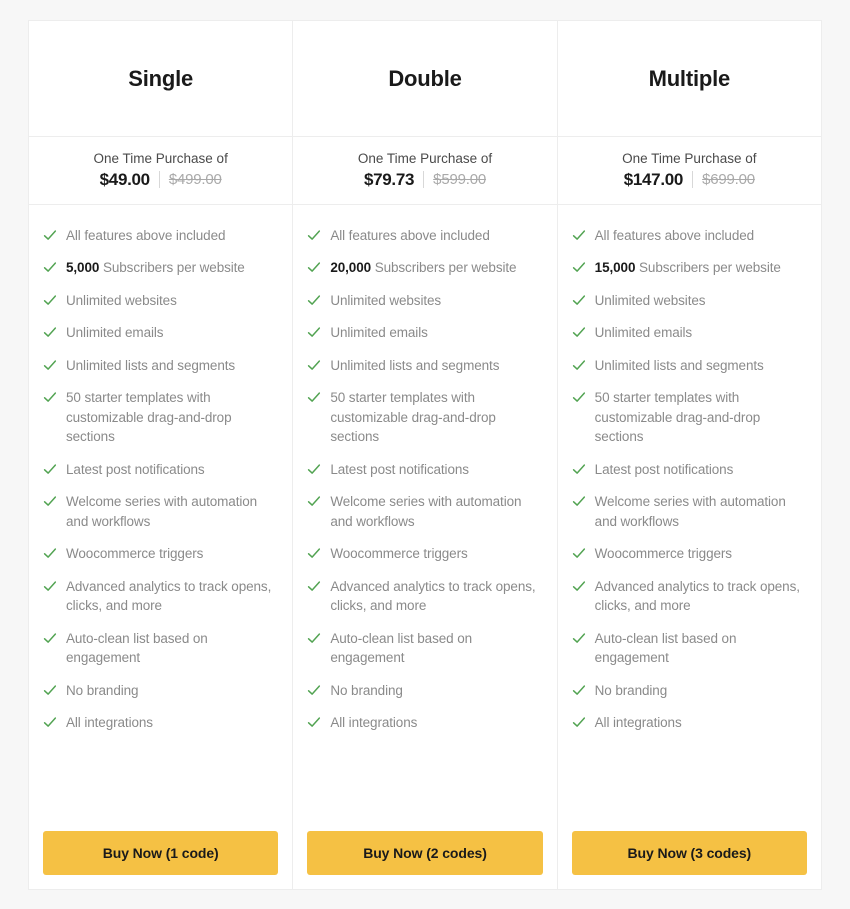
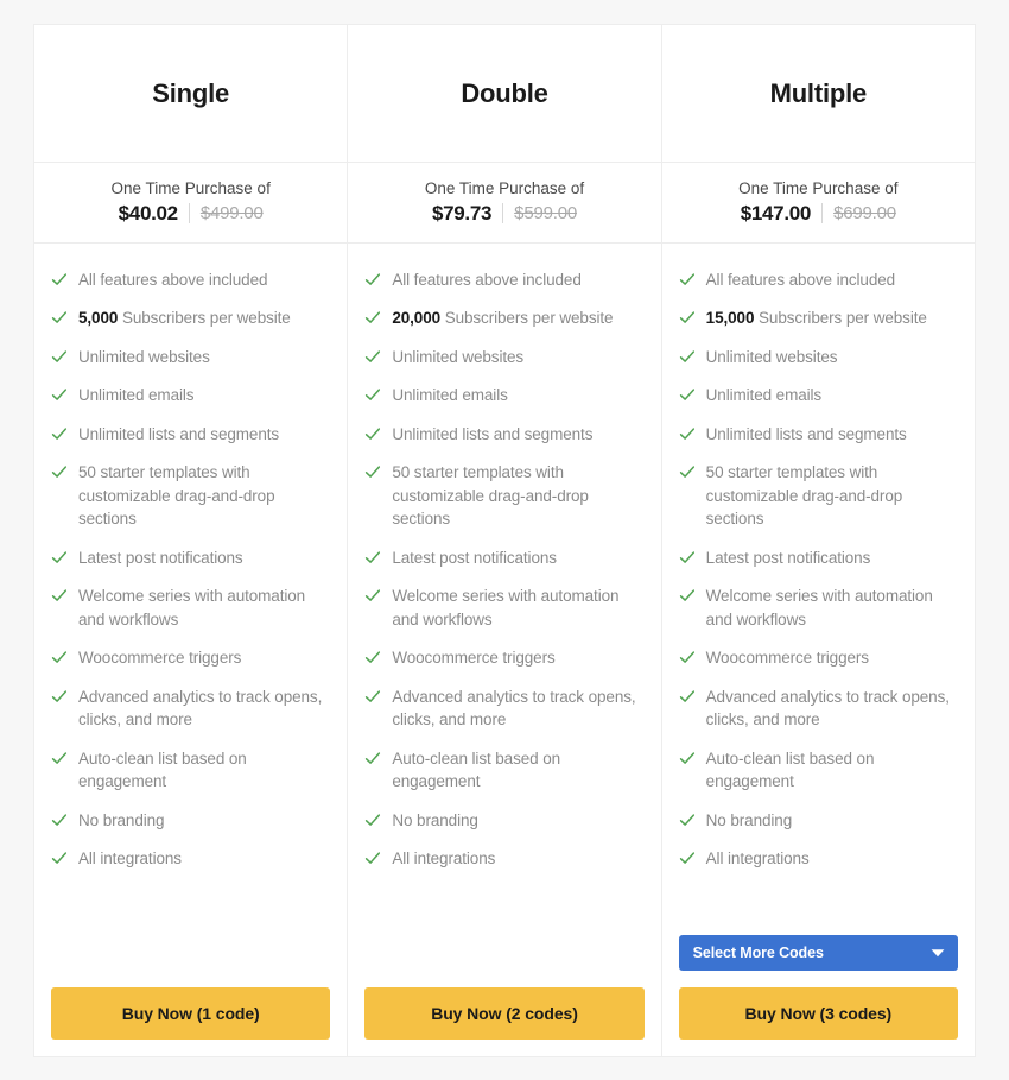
  Single
  One Time Purchase of
- $49.00
+ $40.02
  $499.00
  All features above included
  5,000 Subscribers per website
  Unlimited websites
  Unlimited emails
  Unlimited lists and segments
  50 starter templates with customizable drag-and-drop sections
  Latest post notifications
  Welcome series with automation and workflows
  Woocommerce triggers
  Advanced analytics to track opens, clicks, and more
  Auto-clean list based on engagement
  No branding
  All integrations
  Buy Now (1 code)
  Double
  One Time Purchase of
  $79.73
  $599.00
  All features above included
  20,000 Subscribers per website
  Unlimited websites
  Unlimited emails
  Unlimited lists and segments
  50 starter templates with customizable drag-and-drop sections
  Latest post notifications
  Welcome series with automation and workflows
  Woocommerce triggers
  Advanced analytics to track opens, clicks, and more
  Auto-clean list based on engagement
  No branding
  All integrations
  Buy Now (2 codes)
  Multiple
  One Time Purchase of
  $147.00
  $699.00
  All features above included
  15,000 Subscribers per website
  Unlimited websites
  Unlimited emails
  Unlimited lists and segments
  50 starter templates with customizable drag-and-drop sections
  Latest post notifications
  Welcome series with automation and workflows
  Woocommerce triggers
  Advanced analytics to track opens, clicks, and more
  Auto-clean list based on engagement
  No branding
  All integrations
+ Select More Codes
  Buy Now (3 codes)
